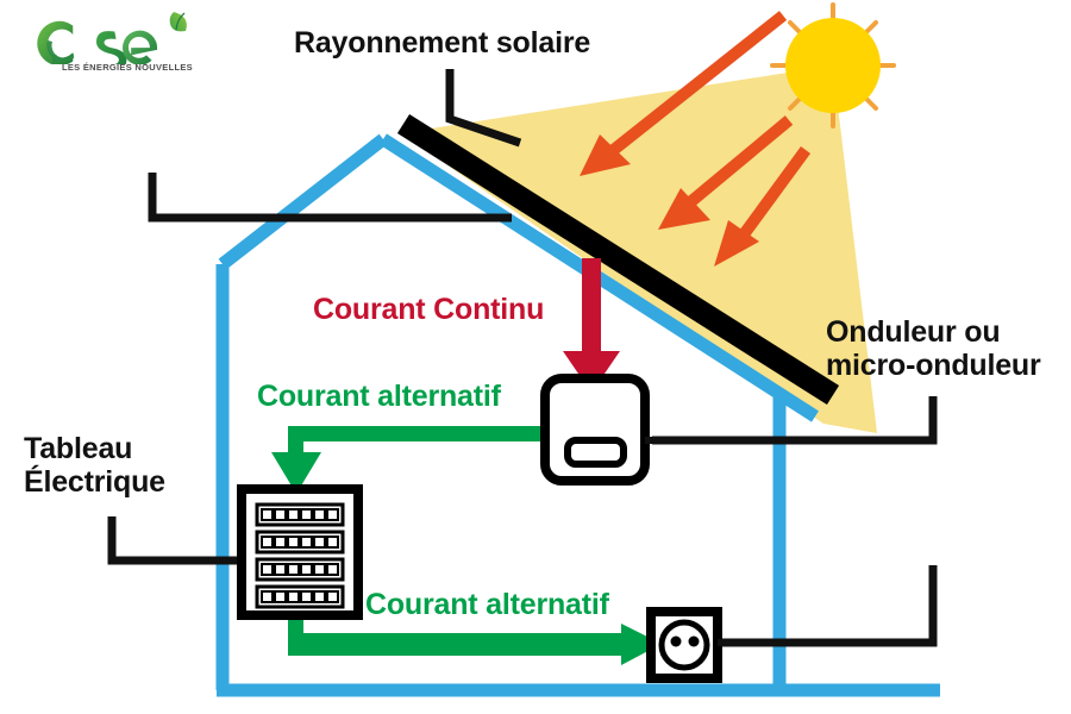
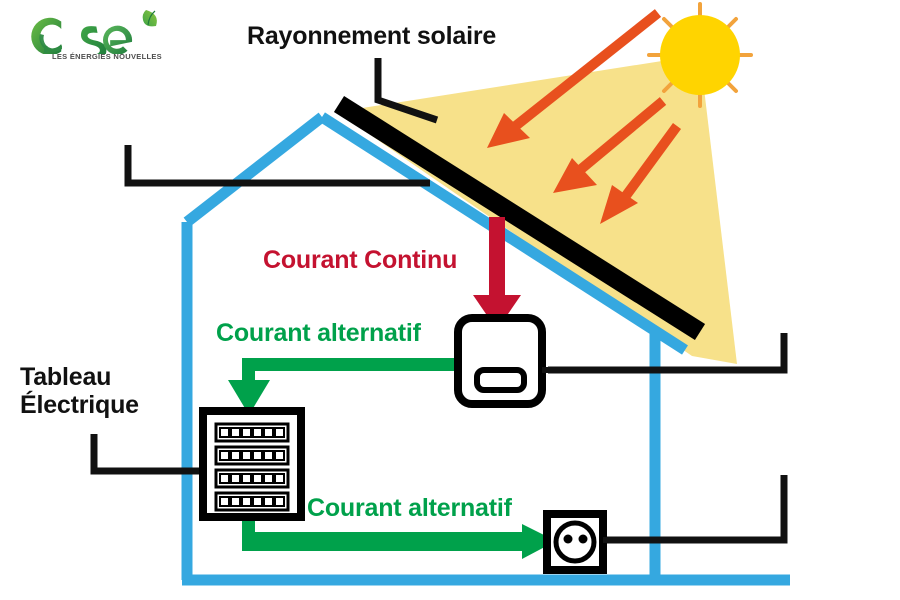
  LES ÉNERGIES NOUVELLES
  Rayonnement solaire
- Onduleur ou
- micro-onduleur
  Tableau
  Électrique
  Courant Continu
  Courant alternatif
  Courant alternatif
